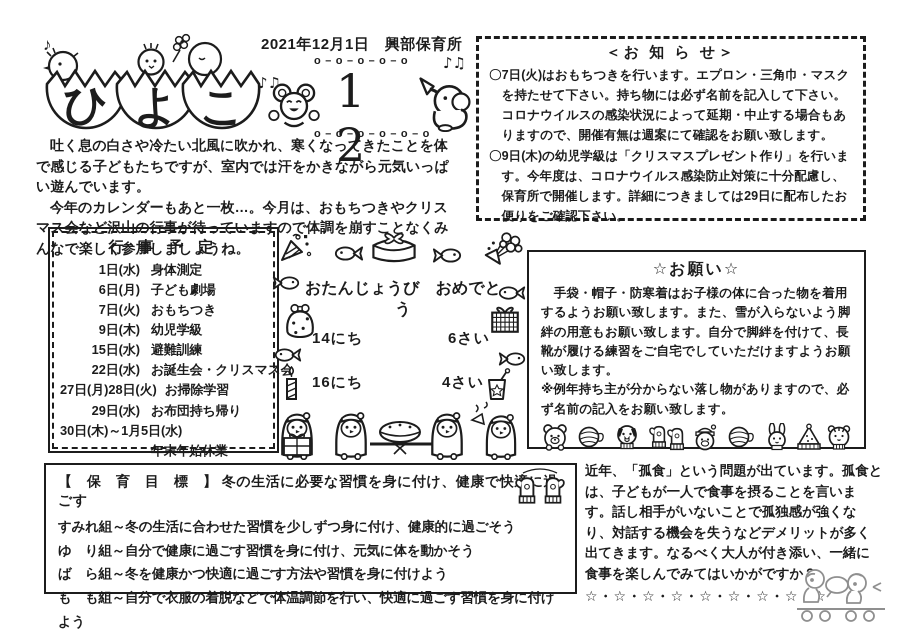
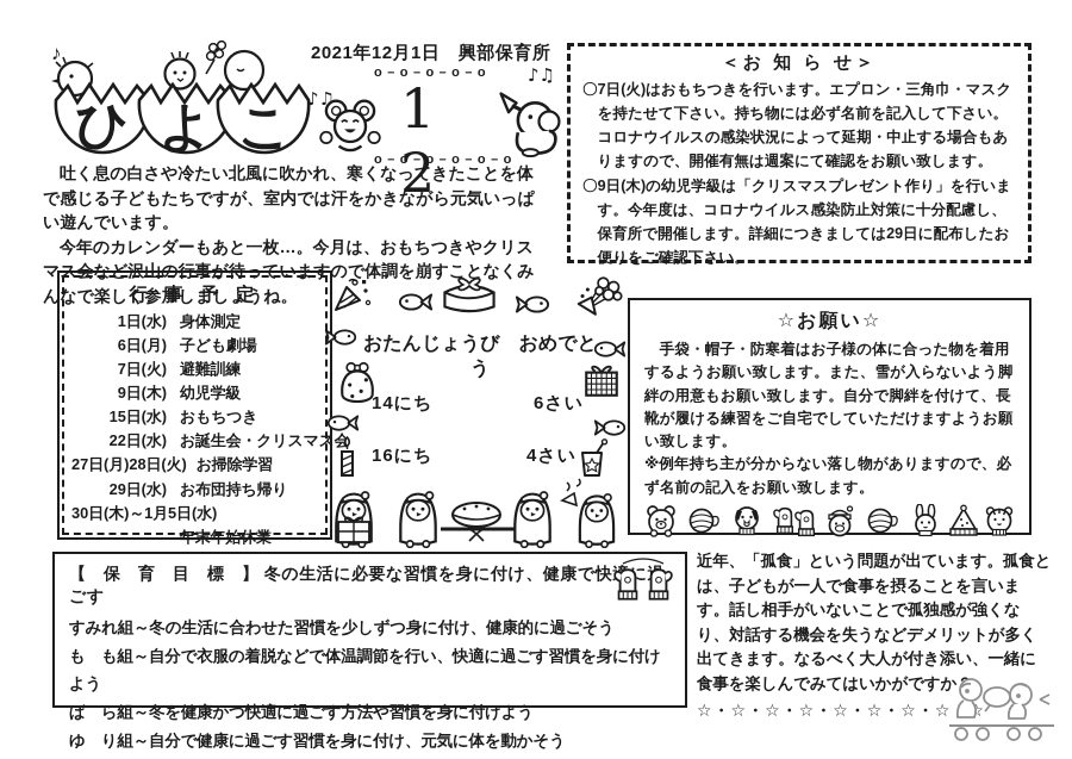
  ♪
  ひ
  よ
  こ
  2021年12月1日 興部保育所
  o－o－o－o－o
  ♪♫
  1 2
  ♪♫
  o－o－o－o－o－o
  ＜お 知 ら せ＞
  〇7日(火)はおもちつきを行います。エプロン・三角巾・マスクを持たせて下さい。持ち物には必ず名前を記入して下さい。コロナウイルスの感染状況によって延期・中止する場合もありますので、開催有無は週案にて確認をお願い致します。
  〇9日(木)の幼児学級は「クリスマスプレゼント作り」を行います。今年度は、コロナウイルス感染防止対策に十分配慮し、保育所で開催します。詳細につきましては29日に配布したお便りをご確認下さい。
  吐く息の白さや冷たい北風に吹かれ、寒くなってきたことを体で感じる子どもたちですが、室内では汗をかきながら元気いっぱい遊んでいます。
  今年のカレンダーもあと一枚…。今月は、おもちつきやクリスマス会など沢山の行事が待っていますので体調を崩すことなくみんなで楽しく参加しましょうね。
  行 事 予 定
  1日(水) 身体測定
  6日(月) 子ども劇場
- 7日(火) おもちつき
+ 7日(火) 避難訓練
  9日(木) 幼児学級
- 15日(水) 避難訓練
+ 15日(水) おもちつき
  22日(水) お誕生会・クリスマス会
  27日(月)28日(火) お掃除学習
  29日(水) お布団持ち帰り
  30日(木)～1月5日(水)
  年末年始休業
  おたんじょうび おめでとう
  14にち
  6さい
  16にち
  4さい
  ☆お願い☆
  手袋・帽子・防寒着はお子様の体に合った物を着用するようお願い致します。また、雪が入らないよう脚絆の用意もお願い致します。自分で脚絆を付けて、長靴が履ける練習をご自宅でしていただけますようお願い致します。
  ※例年持ち主が分からない落し物がありますので、必ず名前の記入をお願い致します。
  【 保 育 目 標 】 冬の生活に必要な習慣を身に付け、健康で快にごす
  すみれ組～冬の生活に合わせた習慣を少しずつ身に付け、健康的に過ごそう
- ゆ り組～自分で健康に過ごす習慣を身に付け、元気に体を動かそう
+ も も組～自分で衣服の着脱などで体温調節を行い、快適に過ごす習慣を身に付けよう
  ば ら組～冬を健康かつ快適に過ごす方法や習慣を身に付けよう
- も も組～自分で衣服の着脱などで体温調節を行い、快適に過ごす習慣を身に付けよう
+ ゆ り組～自分で健康に過ごす習慣を身に付け、元気に体を動かそう
  近年、「孤食」という問題が出ています。孤食とは、子どもが一人で食事を摂ることを言います。話し相手がいないことで孤独感が強くなり、対話する機会を失うなどデメリットが多く出てきます。なるべく大人が付き添い、一緒に食事を楽しんでみてはいかがですか
  ☆・☆・☆・☆・☆・☆・☆・☆☆
